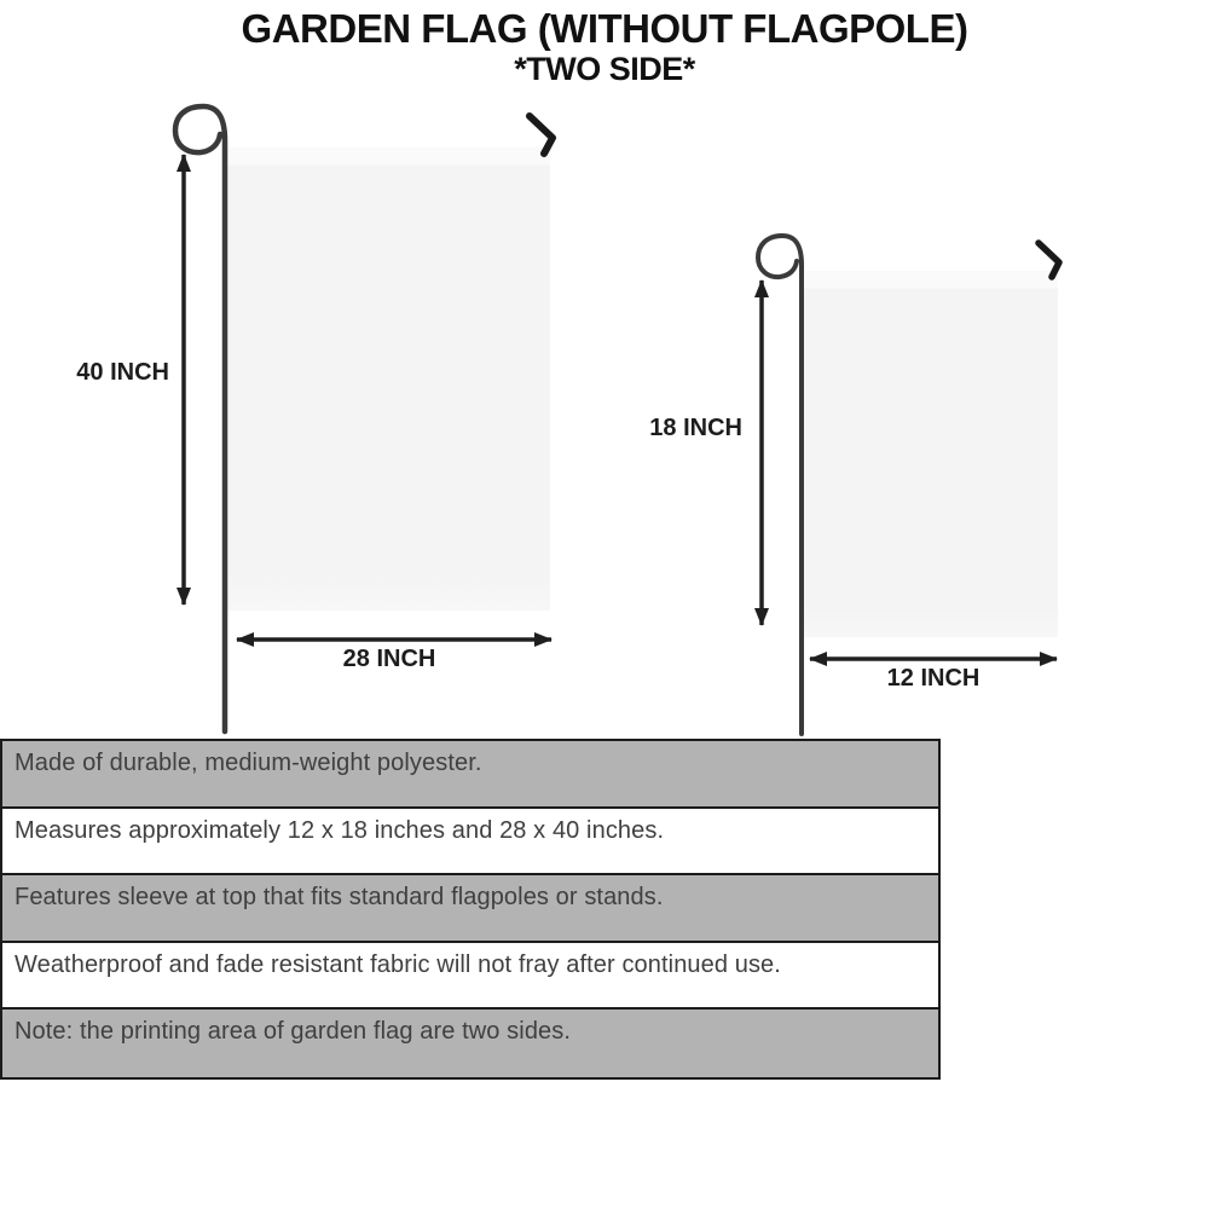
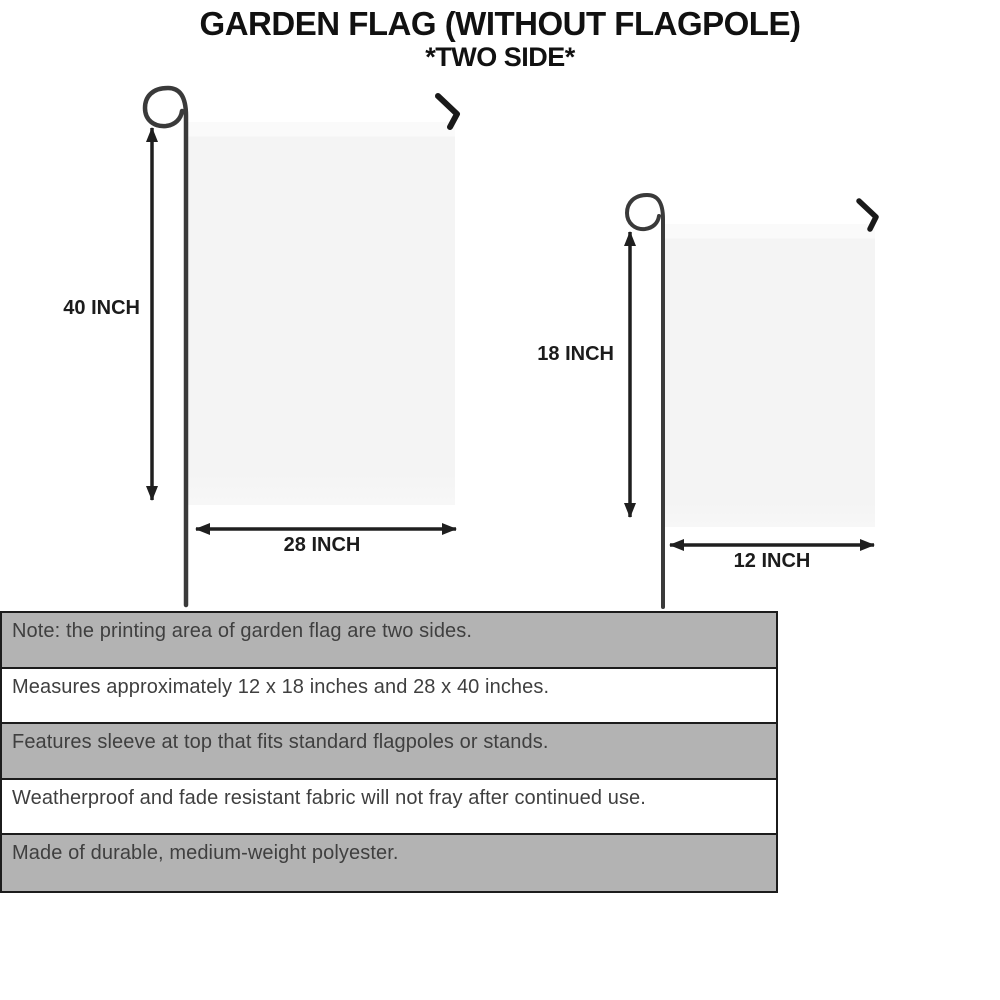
  GARDEN FLAG (WITHOUT FLAGPOLE)
  *TWO SIDE*
  40 INCH
  28 INCH
  18 INCH
  12 INCH
- Made of durable, medium-weight polyester.
+ Note: the printing area of garden flag are two sides.
  Measures approximately 12 x 18 inches and 28 x 40 inches.
  Features sleeve at top that fits standard flagpoles or stands.
  Weatherproof and fade resistant fabric will not fray after continued use.
- Note: the printing area of garden flag are two sides.
+ Made of durable, medium-weight polyester.
